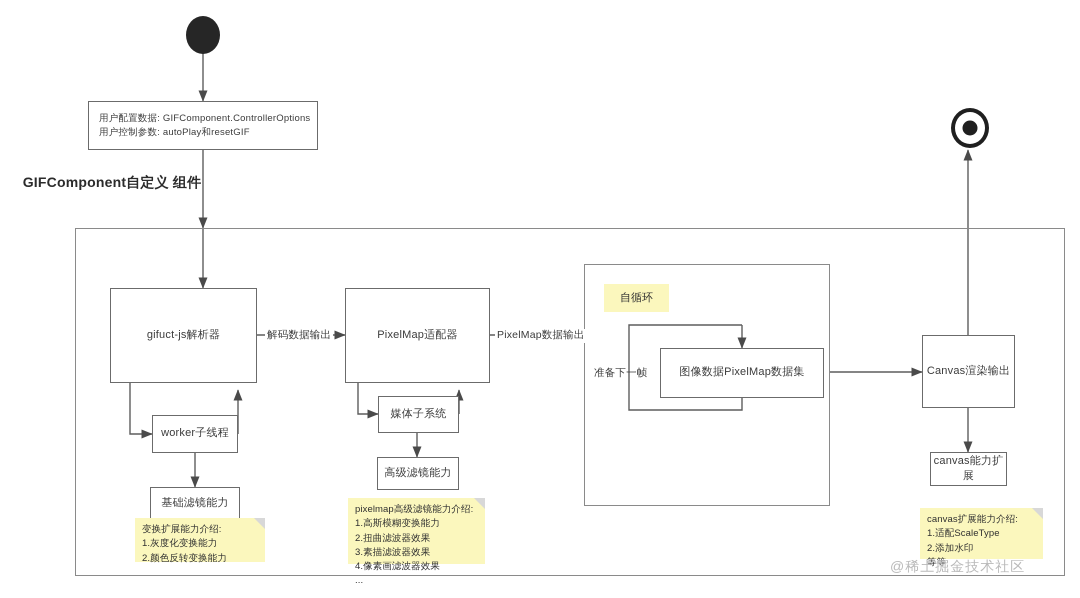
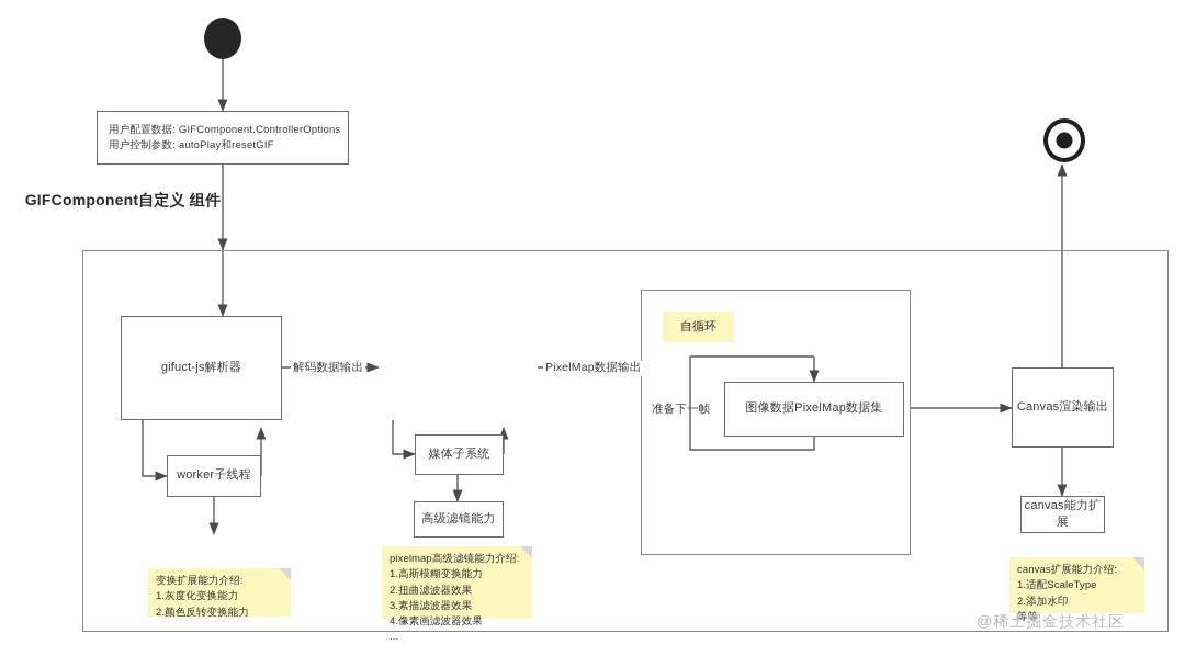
  用户配置数据: GIFComponent.ControllerOptions
  用户控制参数: autoPlay和resetGIF
  GIFComponent自定义 组件
  自循环
  gifuct-js解析器
  worker子线程
- 基础滤镜能力
- PixelMap适配器
  媒体子系统
  高级滤镜能力
  图像数据PixelMap数据集
  Canvas渲染输出
  canvas能力扩展
  解码数据输出
  PixelMap数据输出
  准备下一帧
  变换扩展能力介绍:
  1.灰度化变换能力
  2.颜色反转变换能力
  pixelmap高级滤镜能力介绍:
  1.高斯模糊变换能力
  2.扭曲滤波器效果
  3.素描滤波器效果
  4.像素画滤波器效果
  ...
  canvas扩展能力介绍:
  1.适配ScaleType
  2.添加水印
  等等
  @稀土掘金技术社区
